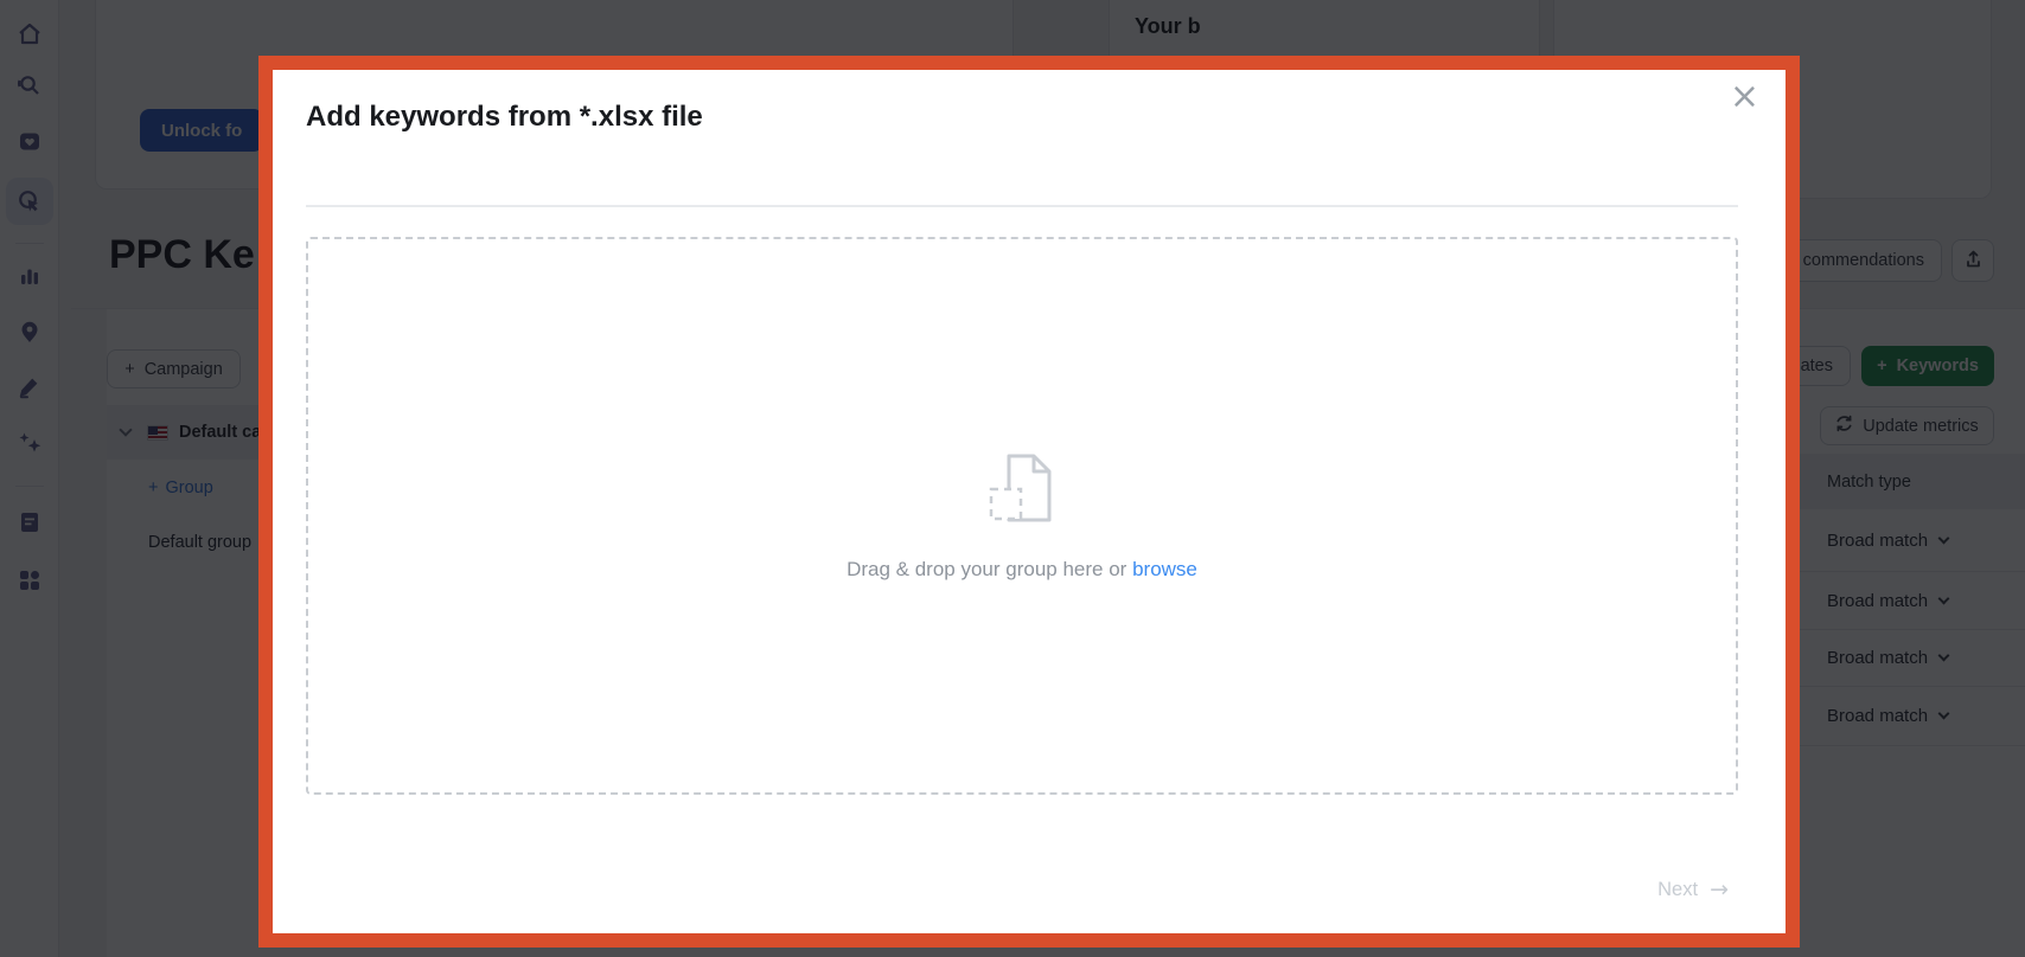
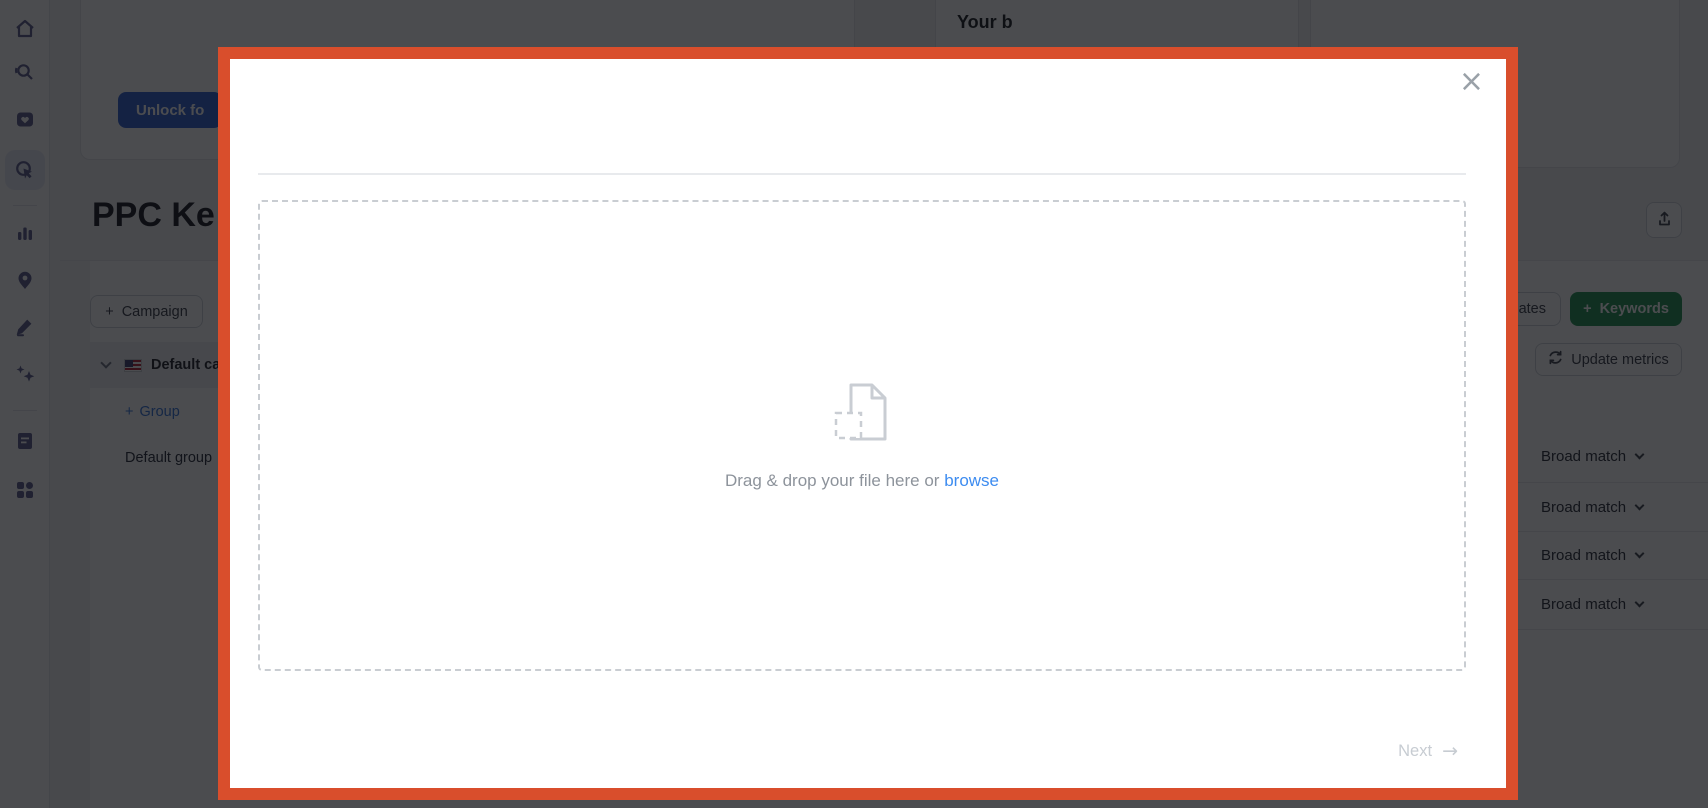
  Unlock fo
  Your b
  PPC Ke
  +
  Campaign
  Default ca
  +
  Group
  Default group
- commendations
  ates
  +
  Keywords
  Update metrics
- Match type
  Broad match
  Broad match
  Broad match
  Broad match
- Add keywords from *.xlsx file
  ×
- Drag & drop your group here or browse
+ Drag & drop your file here or browse
  Next
  →
